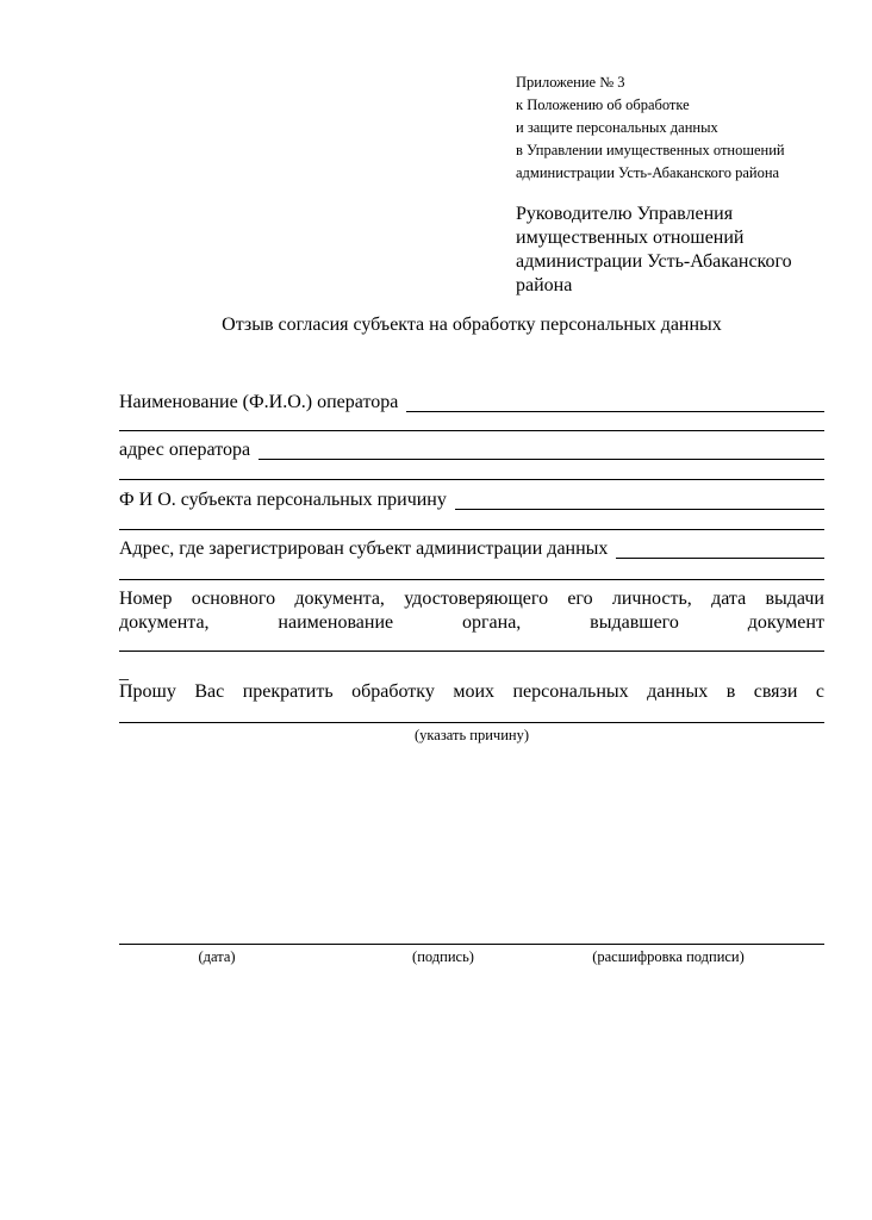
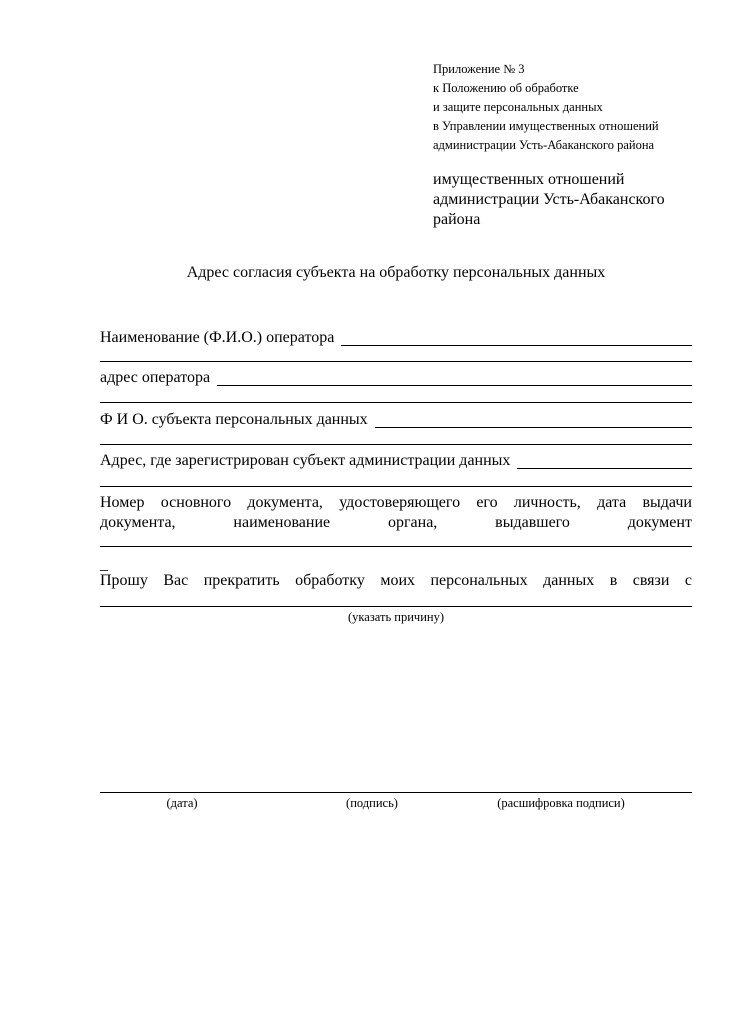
  Приложение № 3
  к Положению об обработке
  и защите персональных данных
  в Управлении имущественных отношений
  администрации Усть-Абаканского района
- Руководителю Управления
  имущественных отношений
  администрации Усть-Абаканского
  района
- Отзыв согласия субъекта на обработку персональных данных
+ Адрес согласия субъекта на обработку персональных данных
  Наименование (Ф.И.О.) оператора
  адрес оператора
- Ф И О. субъекта персональных причину
+ Ф И О. субъекта персональных данных
  Адрес, где зарегистрирован субъект администрации данных
  Номер
  основного
  документа,
  удостоверяющего
  его
  личность,
  дата
  выдачи
  документа,
  наименование
  органа,
  выдавшего
  документ
  _
  Прошу
  Вас
  прекратить
  обработку
  моих
  персональных
  данных
  в
  связи
  с
  (указать причину)
  (дата)
  (подпись)
  (расшифровка подписи)
